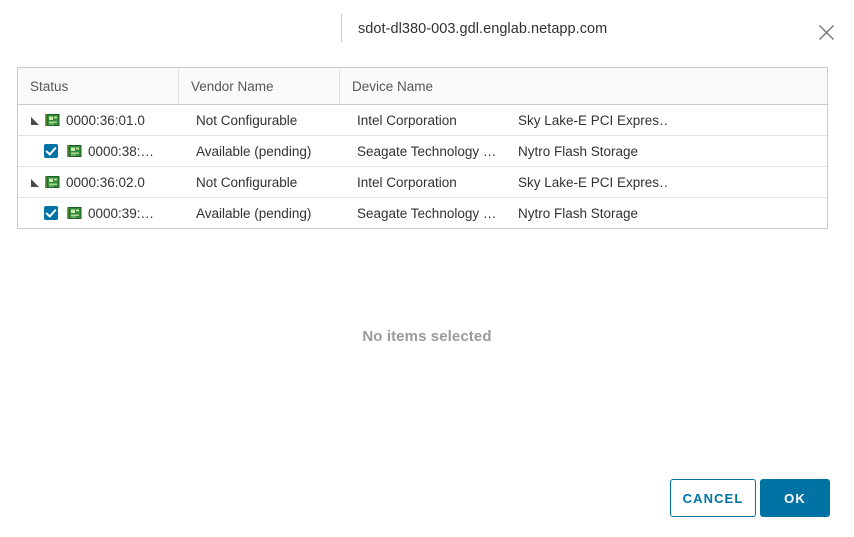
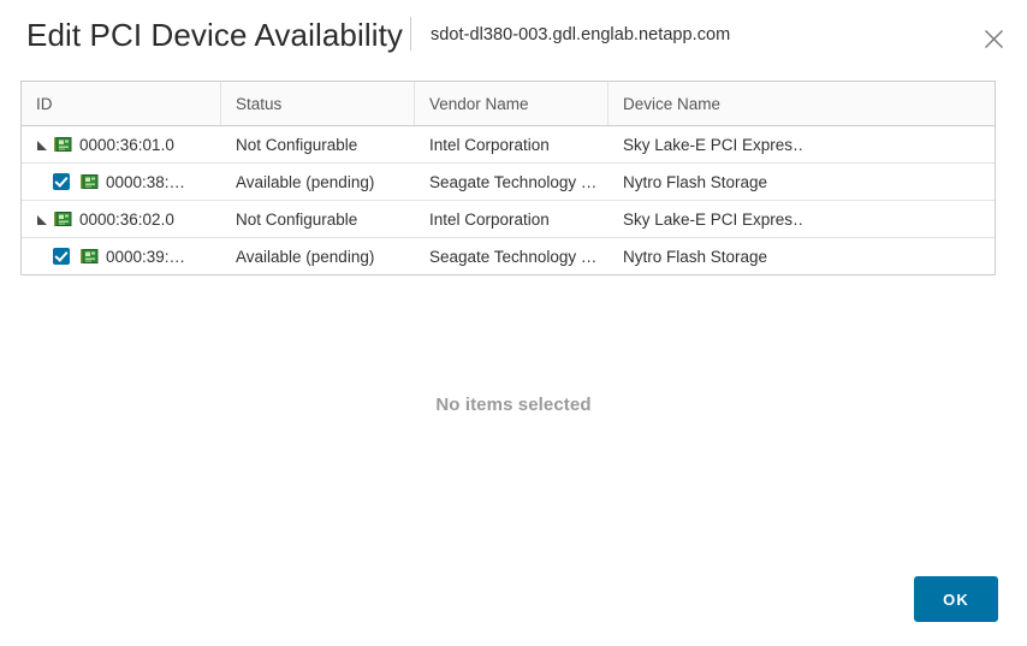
+ Edit PCI Device Availability
  sdot-dl380-003.gdl.englab.netapp.com
+ ID
  Status
  Vendor Name
  Device Name
  0000:36:01.0
  Not Configurable
  Intel Corporation
  Sky Lake-E PCI Expres…
  0000:38:…
  Available (pending)
  Seagate Technology …
  Nytro Flash Storage
  0000:36:02.0
  Not Configurable
  Intel Corporation
  Sky Lake-E PCI Expres…
  0000:39:…
  Available (pending)
  Seagate Technology …
  Nytro Flash Storage
  No items selected
- CANCEL
  OK
